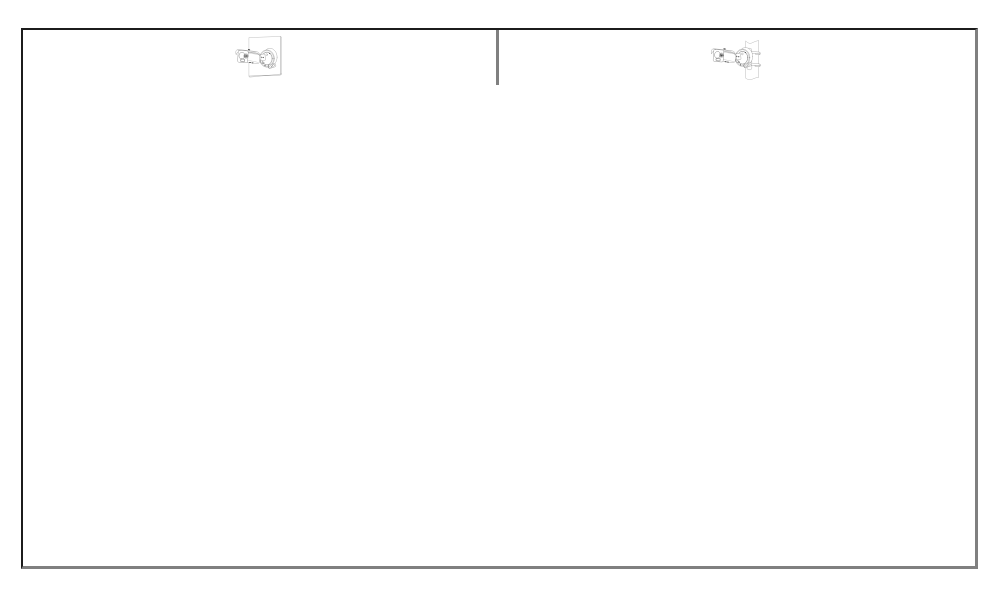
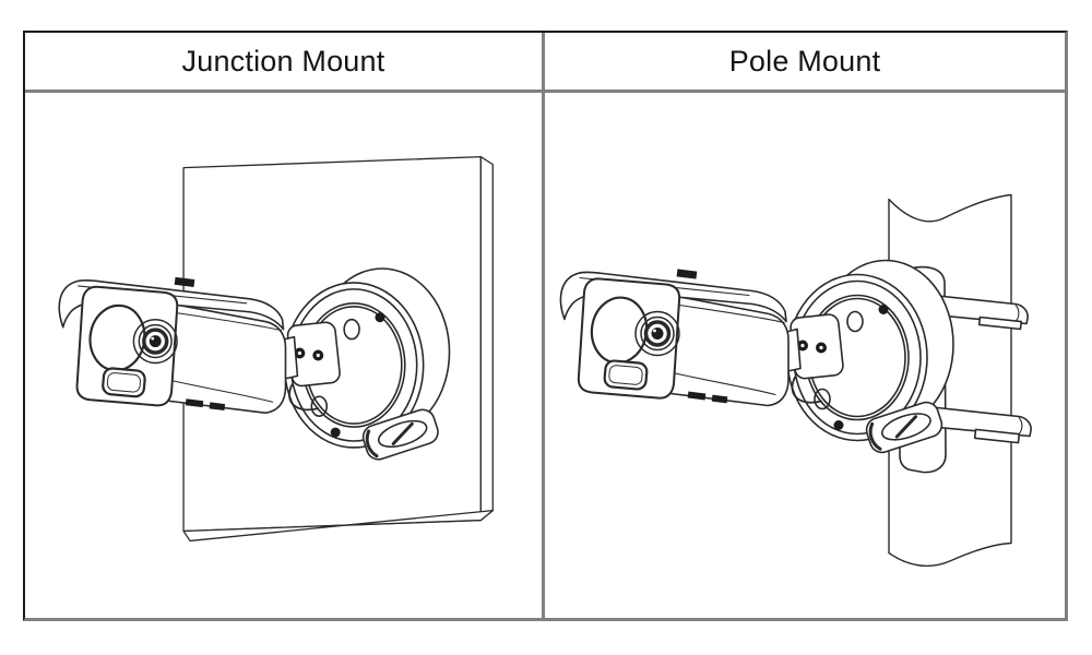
+ Junction Mount
+ Pole Mount
